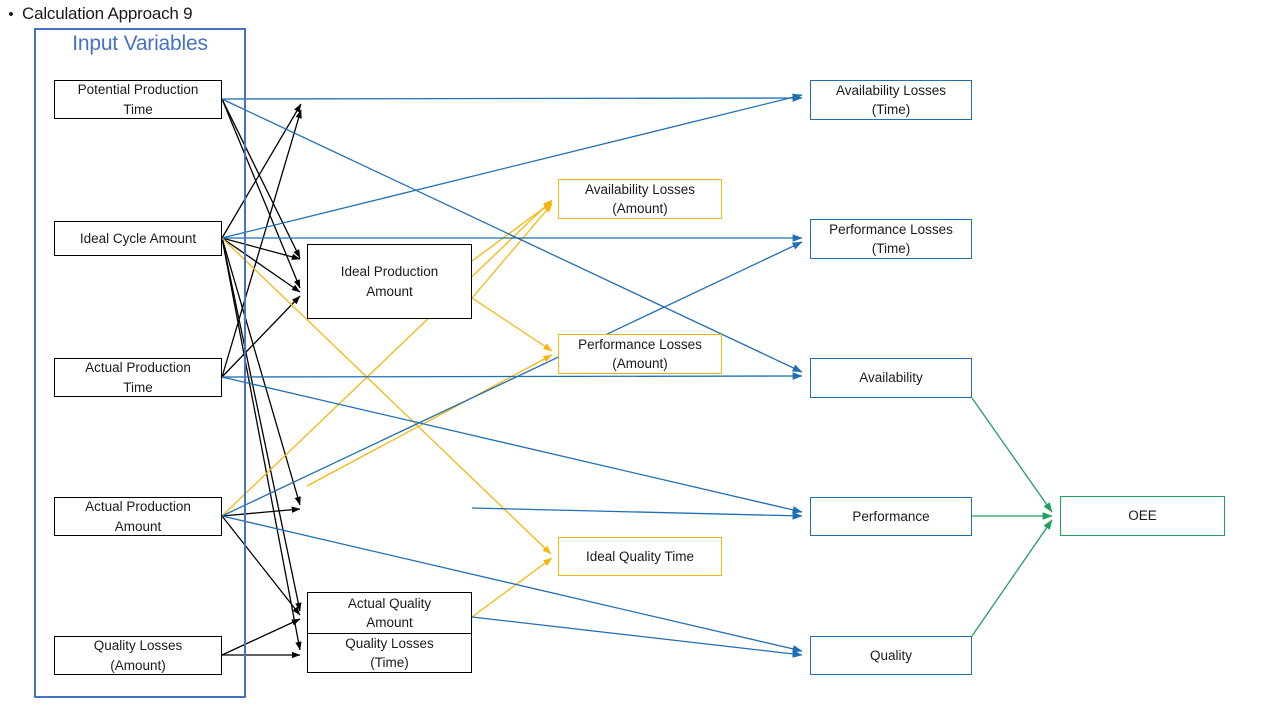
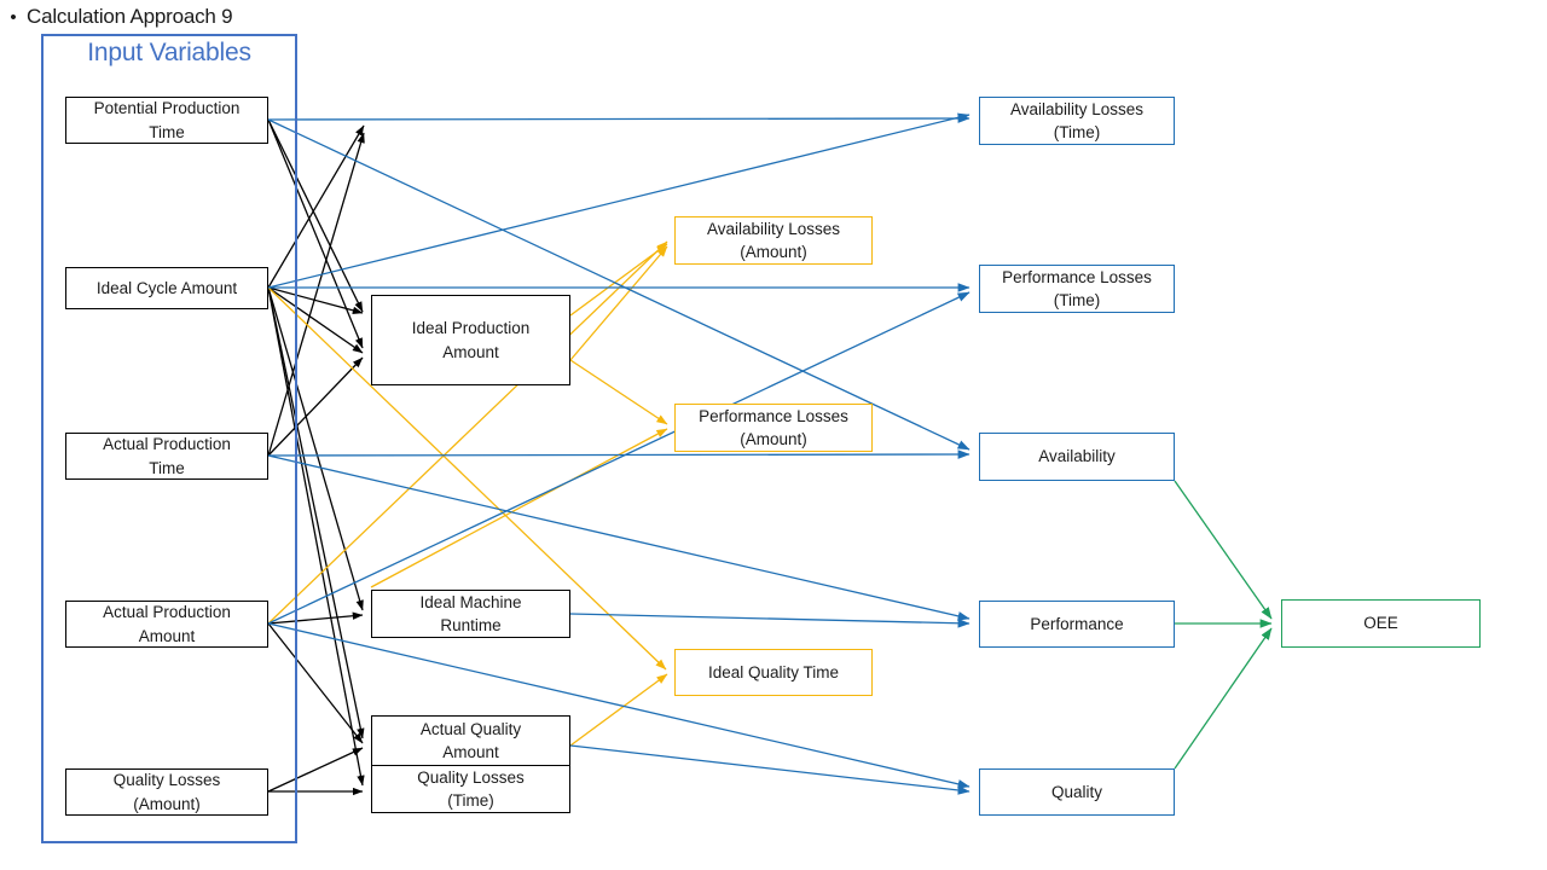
  •
  Calculation Approach 9
  Input Variables
  Potential Production
  Time
  Ideal Cycle Amount
  Actual Production
  Time
  Actual Production
  Amount
  Quality Losses
  (Amount)
  Ideal Production
  Amount
+ Ideal Machine
+ Runtime
  Actual Quality
  Amount
  Quality Losses
  (Time)
  Availability Losses
  (Amount)
  Performance Losses
  (Amount)
  Ideal Quality Time
  Availability Losses
  (Time)
  Performance Losses
  (Time)
  Availability
  Performance
  Quality
  OEE
